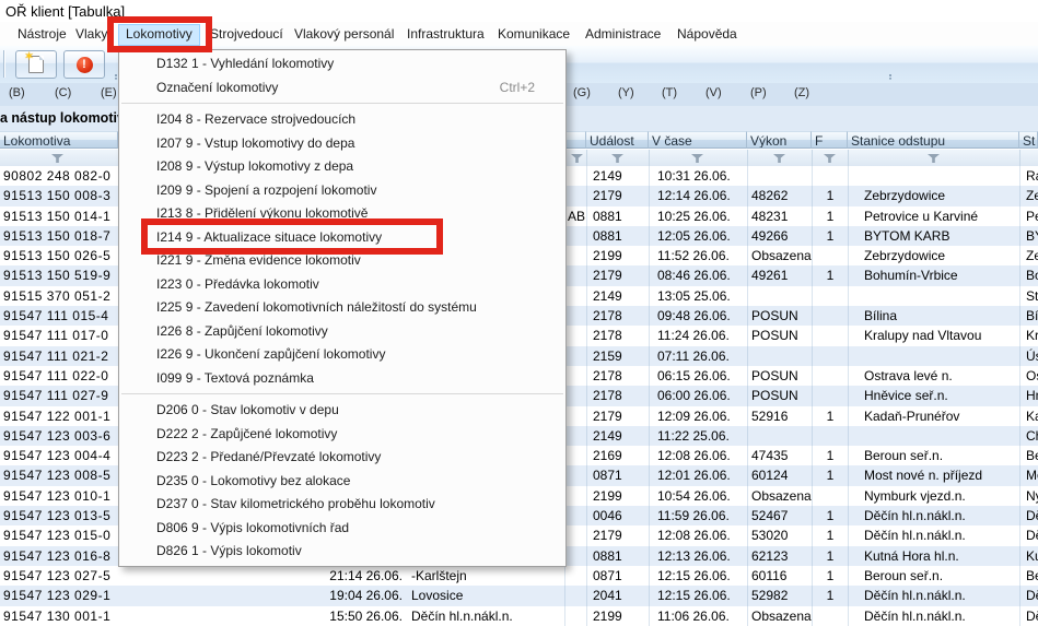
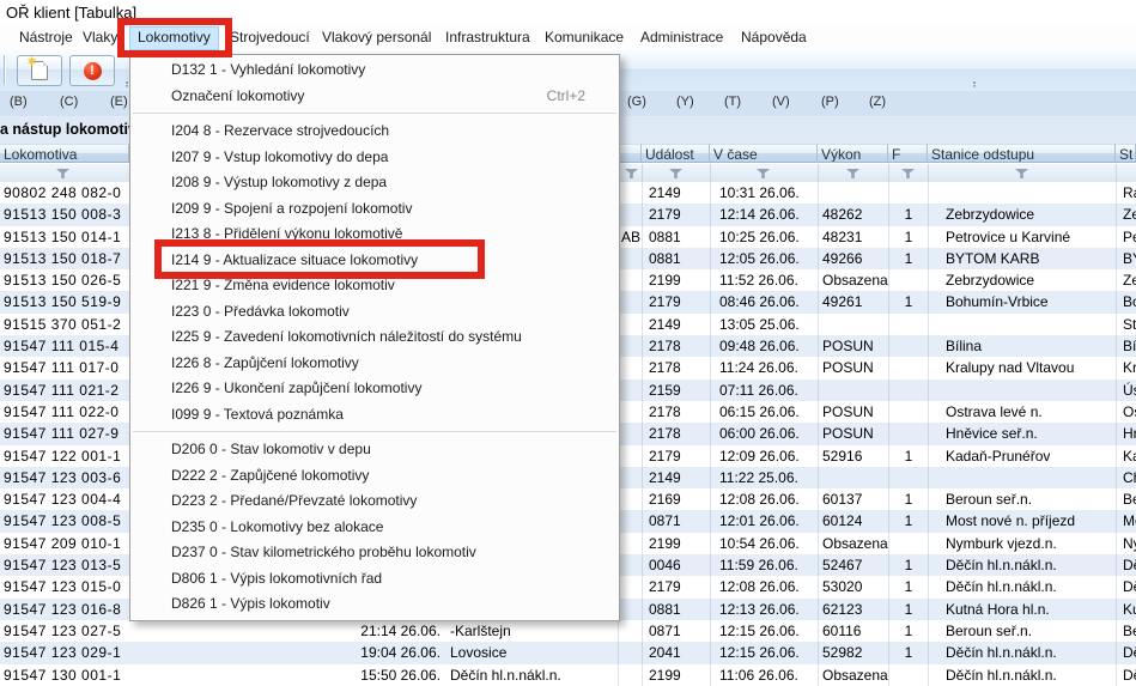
  OŘ klient [Tabulka]
  Nástroje
  Vlaky
  Lokomotivy
  Strojvedoucí
  Vlakový personál
  Infrastruktura
  Komunikace
  Administrace
  Nápověda
  ✶
  !
  (B)
  (C)
  (E)
  (G)
  (Y)
  (T)
  (V)
  (P)
  (Z)
  a nástup lokomoti
  Lokomotiva
  Událost
  V čase
  Výkon
  F
  Stanice odstupu
  St
  90802 248 082-0
  2149
  10:31 26.06.
  91513 150 008-3
  2179
  12:14 26.06.
  48262
  1
  Zebrzydowice
  91513 150 014-1
  AB
  0881
  10:25 26.06.
  48231
  1
  Petrovice u Karviné
  91513 150 018-7
  0881
  12:05 26.06.
  49266
  1
  BYTOM KARB
  91513 150 026-5
  2199
  11:52 26.06.
  Obsazena
  Zebrzydowice
  91513 150 519-9
  2179
  08:46 26.06.
  49261
  1
  Bohumín-Vrbice
  91515 370 051-2
  2149
  13:05 25.06.
  St
  91547 111 015-4
  2178
  09:48 26.06.
  POSUN
  Bílina
  Bí
  91547 111 017-0
  2178
  11:24 26.06.
  POSUN
  Kralupy nad Vltavou
  Kr
  91547 111 021-2
  2159
  07:11 26.06.
  91547 111 022-0
  2178
  06:15 26.06.
  POSUN
  Ostrava levé n.
  91547 111 027-9
  2178
  06:00 26.06.
  POSUN
  Hněvice seř.n.
  91547 122 001-1
  2179
  12:09 26.06.
  52916
  1
  Kadaň-Prunéřov
  91547 123 003-6
  2149
  11:22 25.06.
  91547 123 004-4
  2169
  12:08 26.06.
- 47435
+ 60137
  1
  Beroun seř.n.
  91547 123 008-5
  0871
  12:01 26.06.
  60124
  1
  Most nové n. příjezd
- 91547 123 010-1
+ 91547 209 010-1
  2199
  10:54 26.06.
  Obsazena
  Nymburk vjezd.n.
  91547 123 013-5
  0046
  11:59 26.06.
  52467
  1
  Děčín hl.n.nákl.n.
  91547 123 015-0
  2179
  12:08 26.06.
  53020
  1
  Děčín hl.n.nákl.n.
  91547 123 016-8
  0881
  12:13 26.06.
  62123
  1
  Kutná Hora hl.n.
  91547 123 027-5
  21:14 26.06.
  -Karlštejn
  0871
  12:15 26.06.
  60116
  1
  Beroun seř.n.
  91547 123 029-1
  19:04 26.06.
  Lovosice
  2041
  12:15 26.06.
  52982
  1
  Děčín hl.n.nákl.n.
  91547 130 001-1
  15:50 26.06.
  Děčín hl.n.nákl.n.
  2199
  11:06 26.06.
  Obsazena
  Děčín hl.n.nákl.n.
  D132 1 - Vyhledání lokomotivy
  Označení lokomotivy
  Ctrl+2
  I204 8 - Rezervace strojvedoucích
  I207 9 - Vstup lokomotivy do depa
  I208 9 - Výstup lokomotivy z depa
  I209 9 - Spojení a rozpojení lokomotiv
  I213 8 - Přidělení výkonu lokomotivě
  I214 9 - Aktualizace situace lokomotivy
  I221 9 - Změna evidence lokomotiv
  I223 0 - Předávka lokomotiv
  I225 9 - Zavedení lokomotivních náležitostí do systému
  I226 8 - Zapůjčení lokomotivy
  I226 9 - Ukončení zapůjčení lokomotivy
  I099 9 - Textová poznámka
  D206 0 - Stav lokomotiv v depu
  D222 2 - Zapůjčené lokomotivy
  D223 2 - Předané/Převzaté lokomotivy
  D235 0 - Lokomotivy bez alokace
  D237 0 - Stav kilometrického proběhu lokomotiv
- D806 9 - Výpis lokomotivních řad
+ D806 1 - Výpis lokomotivních řad
  D826 1 - Výpis lokomotiv
